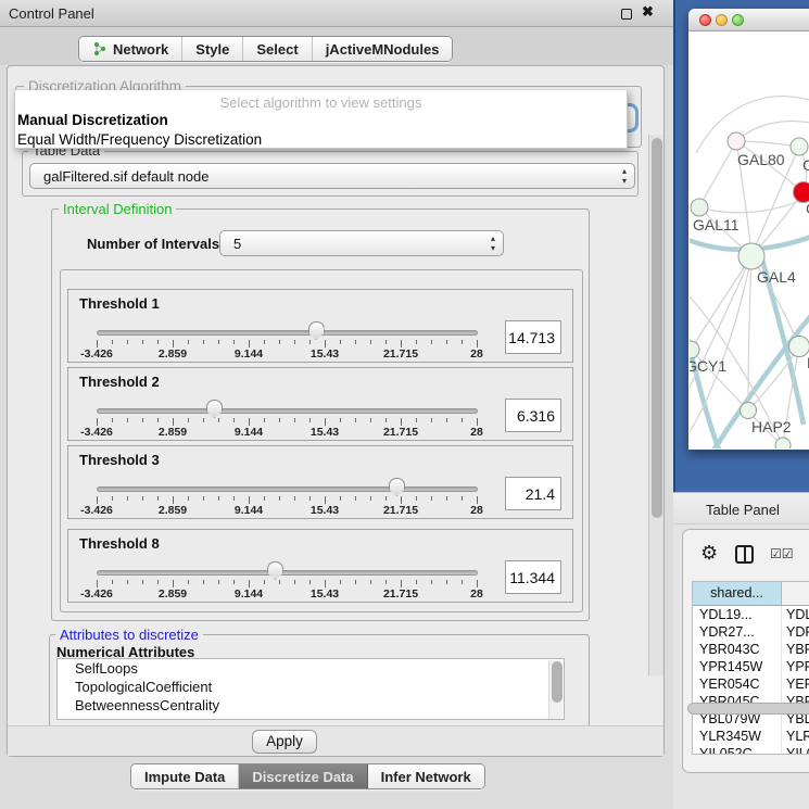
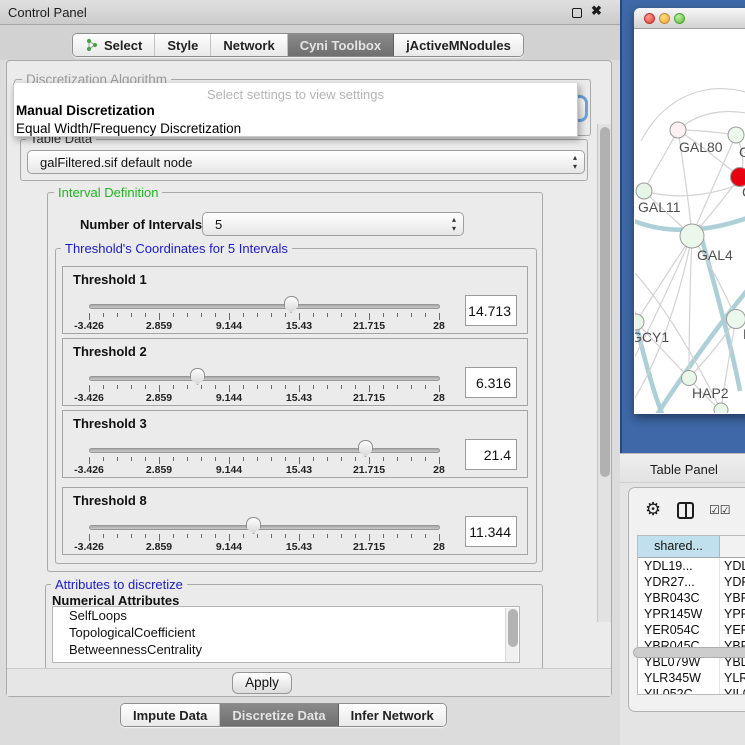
  Control Panel
  ✖
- Network
+ Select
  Style
- Select
+ Network
+ Cyni Toolbox
  jActiveMNodules
  Discretization Algorithm
- Select algorithm to view settings
+ Select settings to view settings
  Manual Discretization
  Equal Width/Frequency Discretization
  Table Data
  galFiltered.sif default node
  ▴
  ▾
  Interval Definition
  Number of Intervals
  5
  ▴
  ▾
+ Threshold's Coordinates for 5 Intervals
  Threshold 1
  -3.426
  2.859
  9.144
  15.43
  21.715
  28
  14.713
  Threshold 2
  -3.426
  2.859
  9.144
  15.43
  21.715
  28
  6.316
  Threshold 3
  -3.426
  2.859
  9.144
  15.43
  21.715
  28
  21.4
  Threshold 8
  -3.426
  2.859
  9.144
  15.43
  21.715
  28
  11.344
  Attributes to discretize
  Numerical Attributes
  SelfLoops
  TopologicalCoefficient
  BetweennessCentrality
  Apply
  Impute Data
  Discretize Data
  Infer Network
  GAL80
  G
  GAL11
  GAL4
  GCY1
  HAP2
  Table Panel
  ⚙
  ☑☑
  shared...
  YDL19...
  YDR27...
  YBR043C
  YPR145W
  YER054C
  YBR045C
  YBL079W
  YBL
  YLR345W
  YLR
